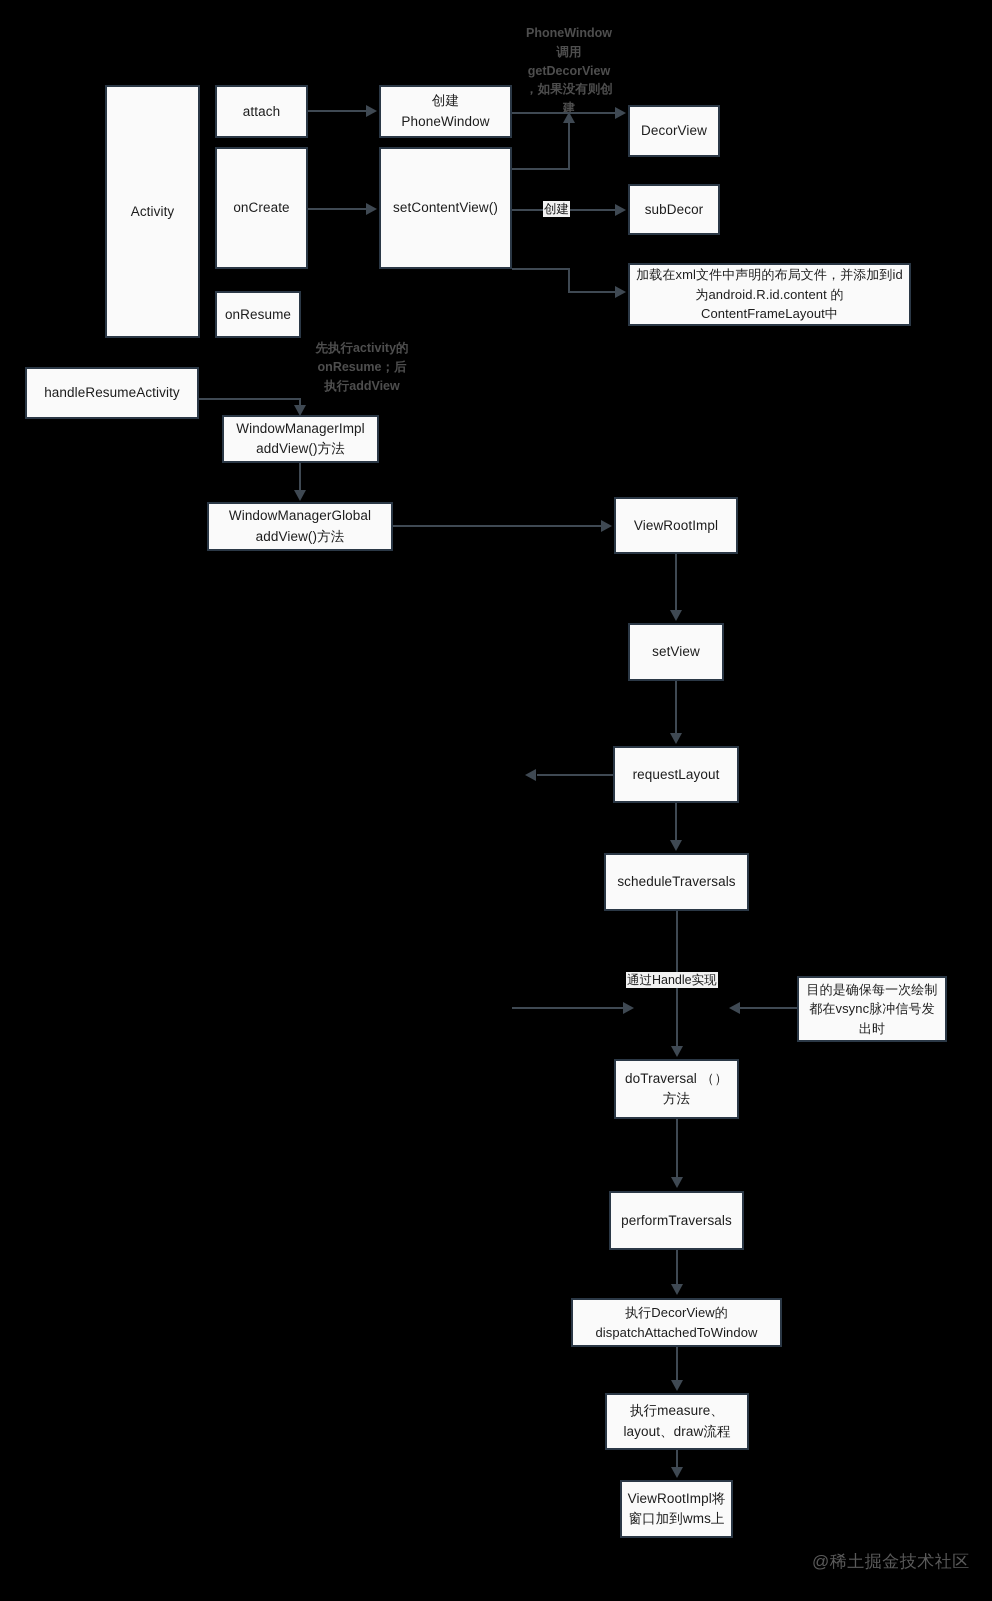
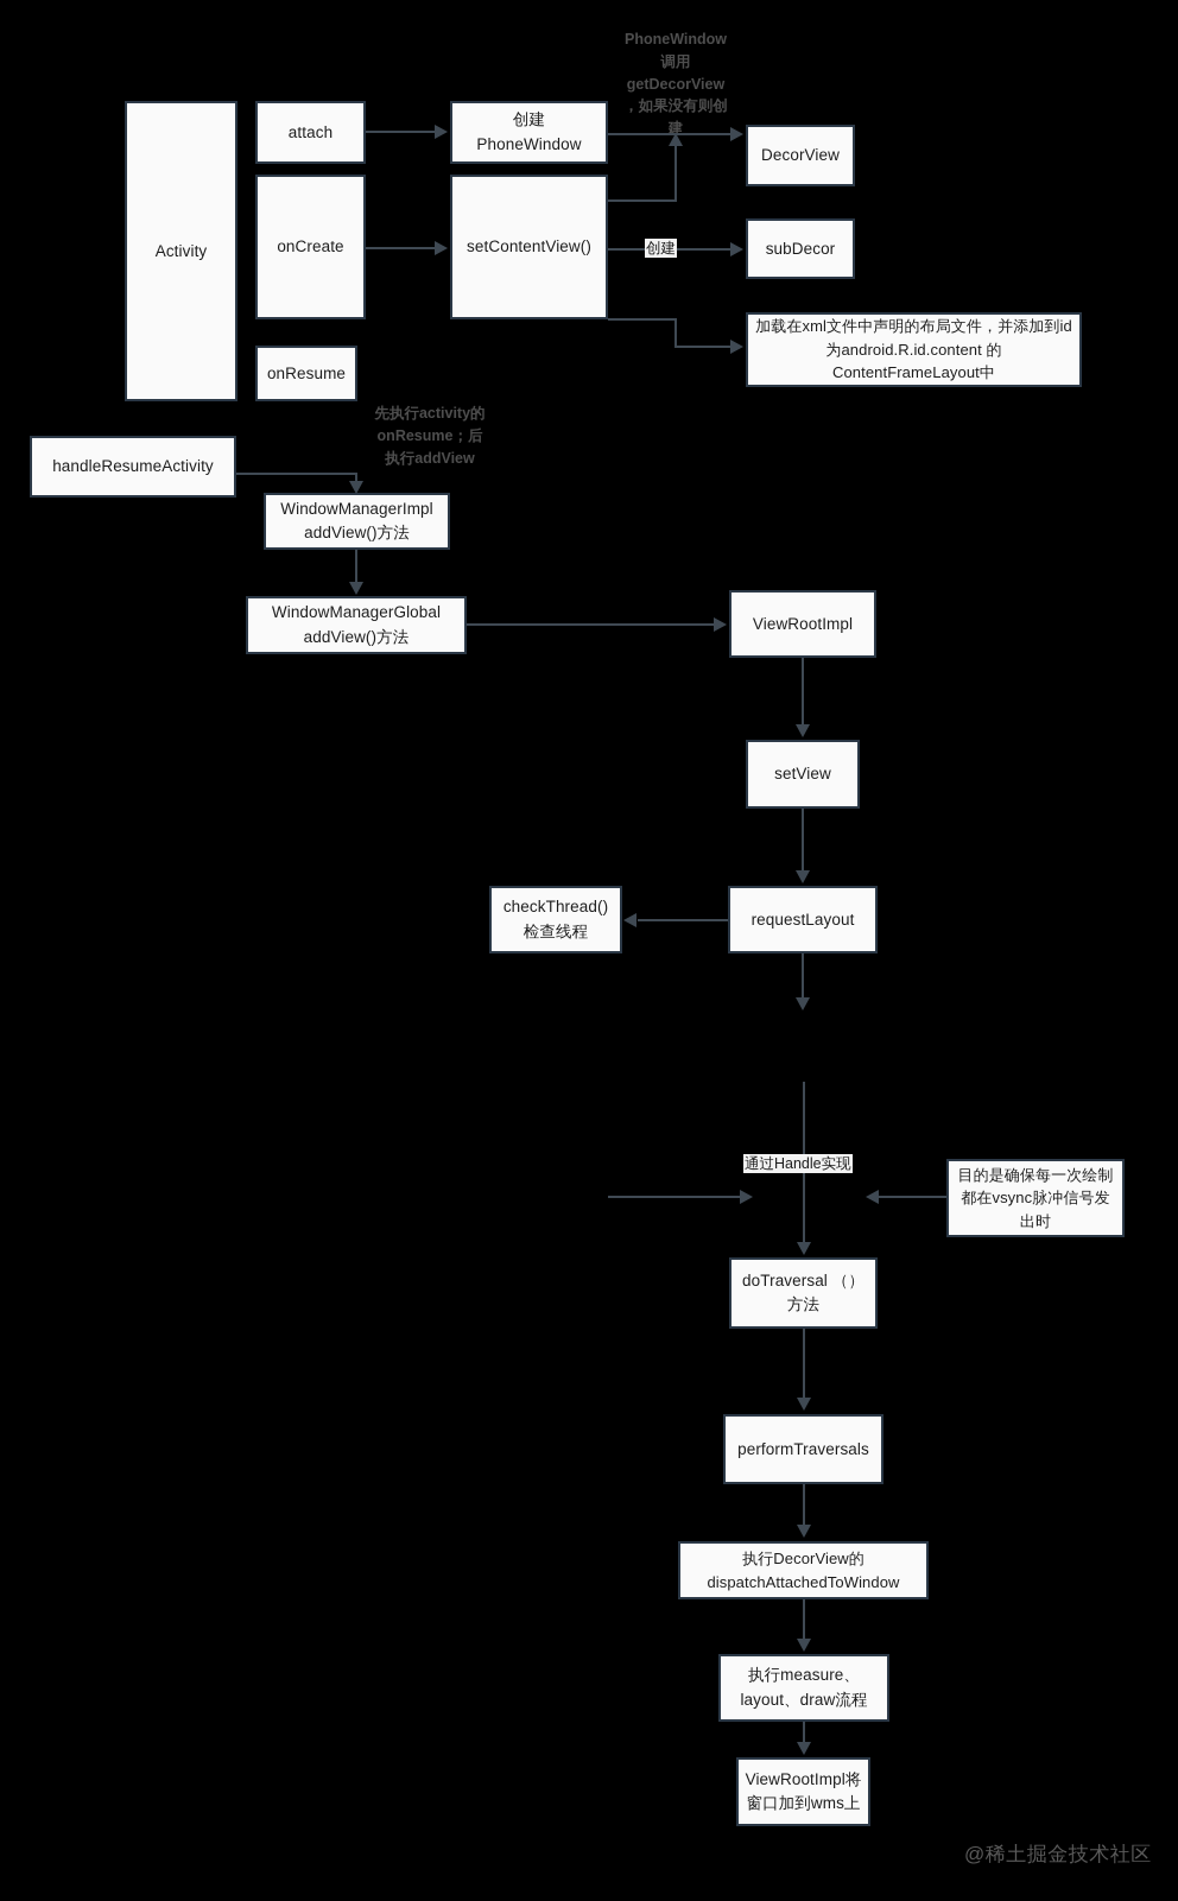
  PhoneWindow
  调用
  getDecorView
  ，如果没有则创
  建
  先执行activity的
  onResume；后
  执行addView
  Activity
  attach
  onCreate
  onResume
  创建
  PhoneWindow
  setContentView()
  DecorView
  subDecor
  加载在xml文件中声明的布局文件，并添加到id
  为android.R.id.content 的
  ContentFrameLayout中
  handleResumeActivity
  WindowManagerImpl
  addView()方法
  WindowManagerGlobal
  addView()方法
  ViewRootImpl
  setView
+ checkThread()
+ 检查线程
  requestLayout
- scheduleTraversals
  目的是确保每一次绘制
  都在vsync脉冲信号发
  出时
  doTraversal （）
  方法
  performTraversals
  执行DecorView的
  dispatchAttachedToWindow
  执行measure、
  layout、draw流程
  ViewRootImpl将
  窗口加到wms上
  创建
  通过Handle实现
  @稀土掘金技术社区
